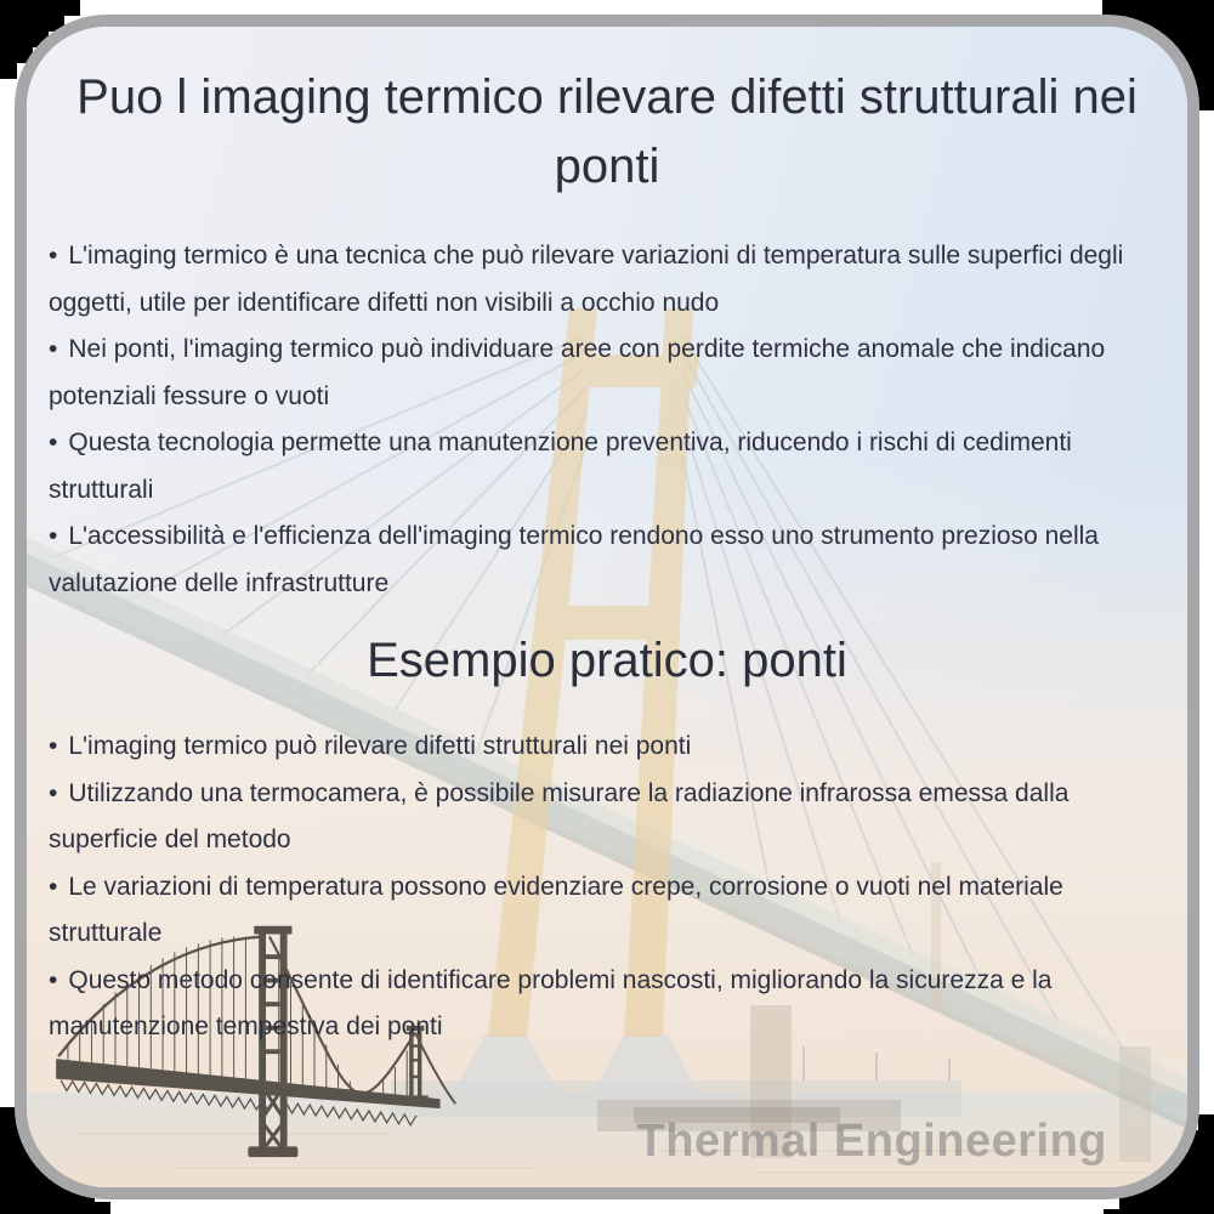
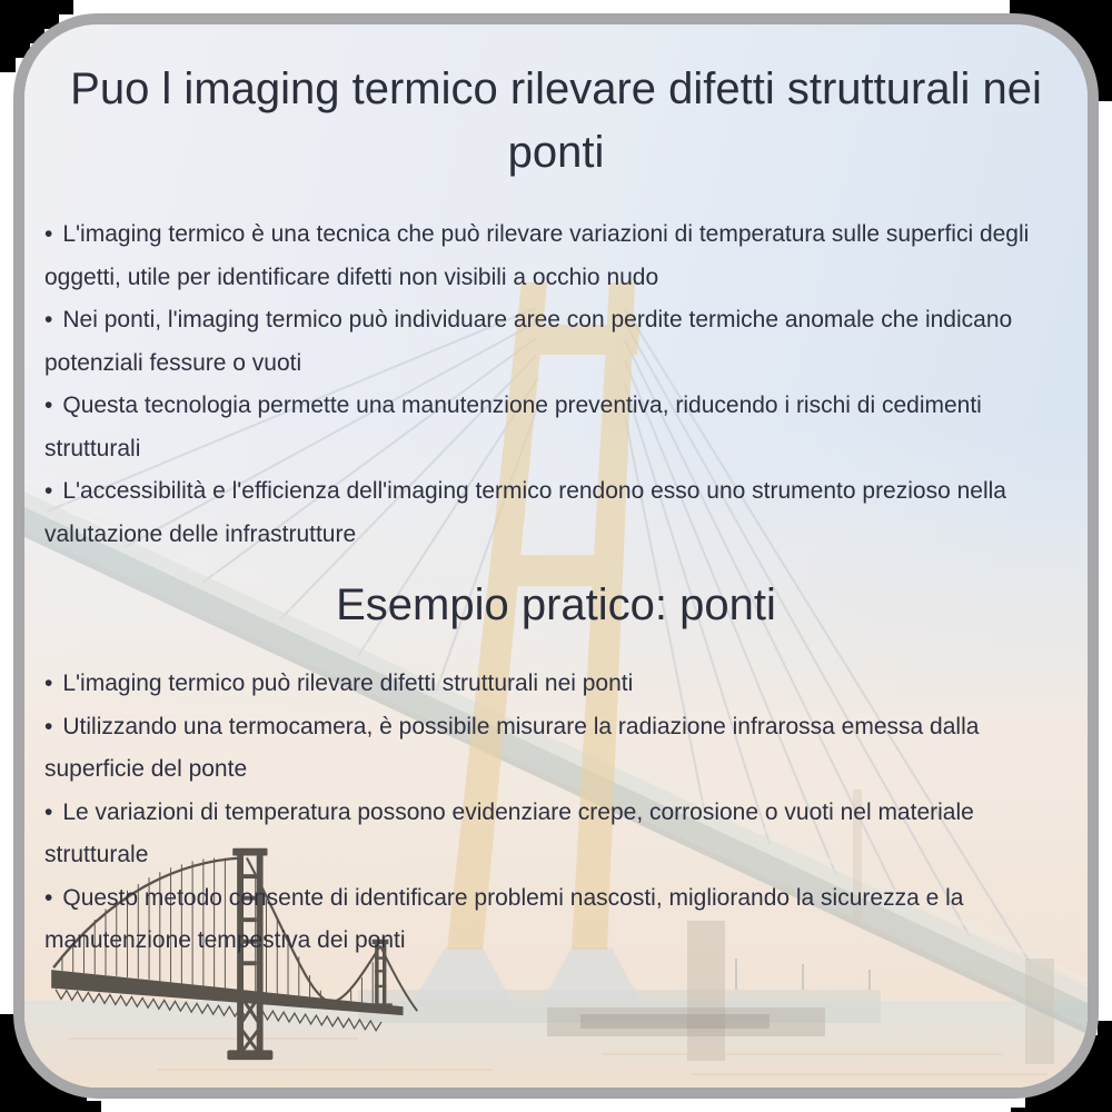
- Thermal Engineering
  Puo l imaging termico rilevare difetti strutturali nei ponti
  • L'imaging termico è una tecnica che può rilevare variazioni di temperatura sulle superfici degli oggetti, utile per identificare difetti non visibili a occhio nudo
  • Nei ponti, l'imaging termico può individuare aree con perdite termiche anomale che indicano potenziali fessure o vuoti
  • Questa tecnologia permette una manutenzione preventiva, riducendo i rischi di cedimenti strutturali
  • L'accessibilità e l'efficienza dell'imaging termico rendono esso uno strumento prezioso nella valutazione delle infrastrutture
  Esempio pratico: ponti
  • L'imaging termico può rilevare difetti strutturali nei ponti
- • Utilizzando una termocamera, è possibile misurare la radiazione infrarossa emessa dalla superficie del metodo
+ • Utilizzando una termocamera, è possibile misurare la radiazione infrarossa emessa dalla superficie del ponte
  • Le variazioni di temperatura possono evidenziare crepe, corrosione o vuoti nel materiale strutturale
  • Questo metodo consente di identificare problemi nascosti, migliorando la sicurezza e la manutenzione tempestiva dei ponti
